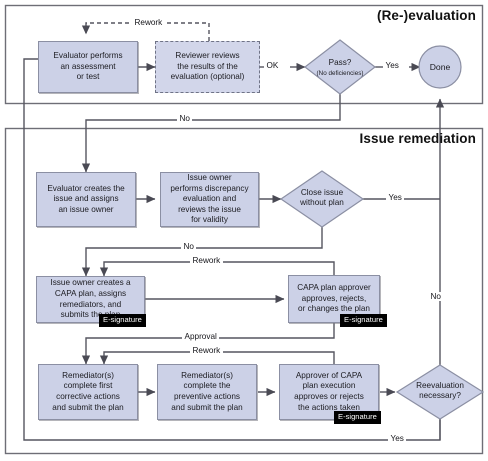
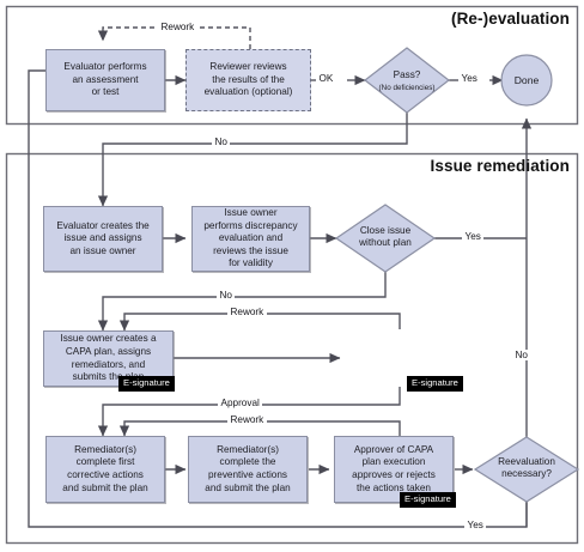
  (Re-)evaluation
  Issue remediation
  Evaluator performs
  an assessment
  or test
  Reviewer reviews
  the results of the
  evaluation (optional)
  Pass?
  Done
  Evaluator creates the
  issue and assigns
  an issue owner
  Issue owner
  performs discrepancy
  evaluation and
  reviews the issue
  for validity
  Close issue
  without plan
  Issue owner creates a
  CAPA plan, assigns
  remediators, and
  E-signature
- CAPA plan approver
- approves, rejects,
- or changes the plan
  E-signature
  Remediator(s)
  complete first
  corrective actions
  and submit the plan
  Remediator(s)
  complete the
  preventive actions
  and submit the plan
  Approver of CAPA
  plan execution
  approves or rejects
  the actions taken
  E-signature
  Reevaluation
  necessary?
  Rework
  OK
  Yes
  No
  Yes
  No
  Rework
  Approval
  Rework
  No
  Yes
